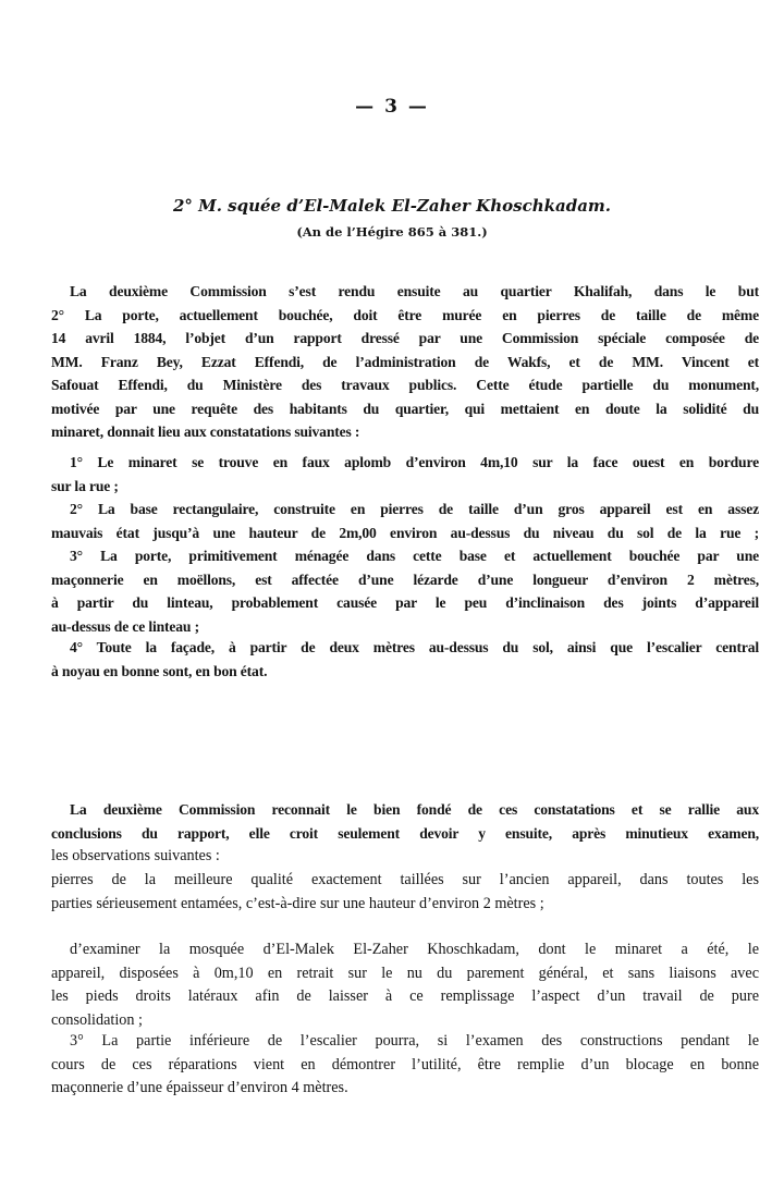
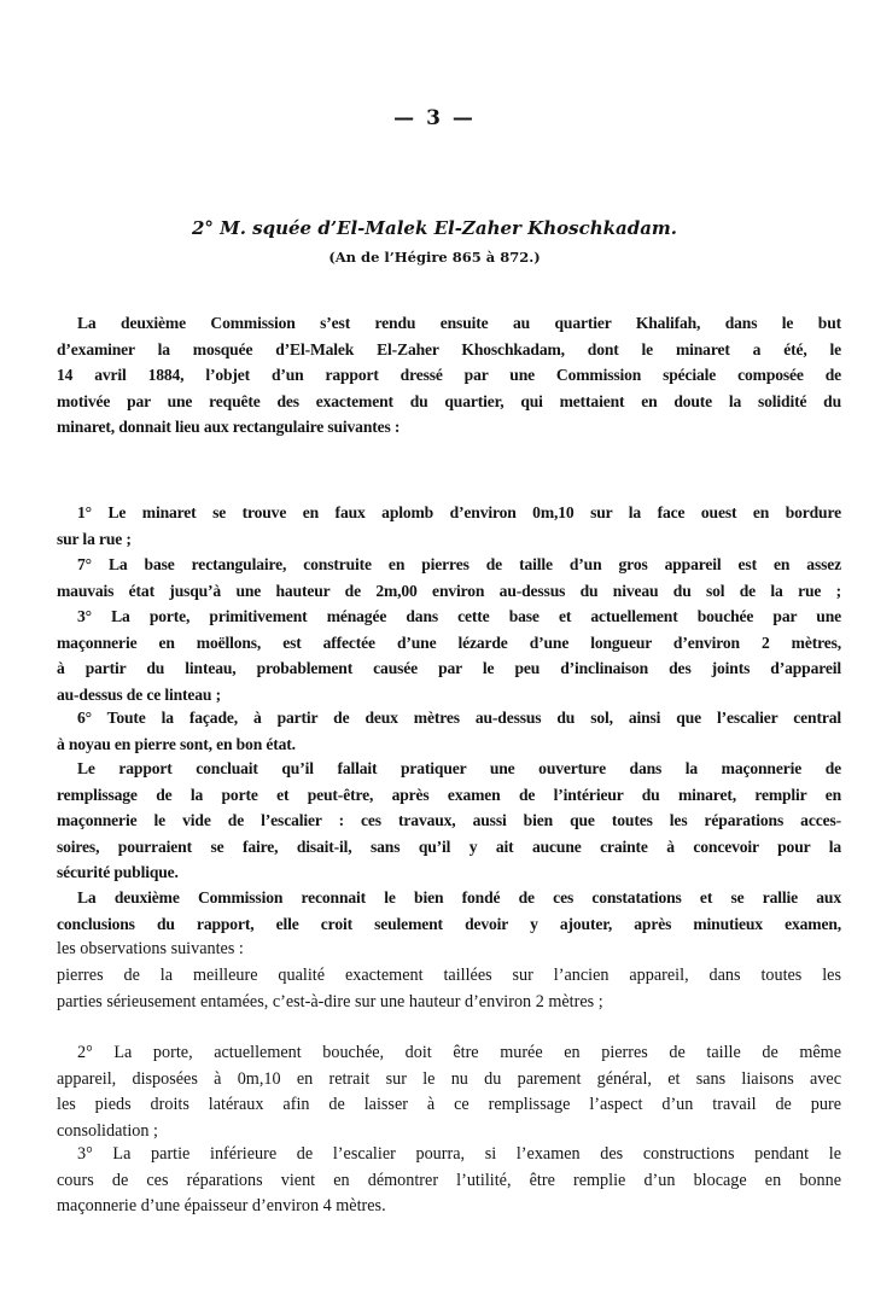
  — 3 —
  2° M. squée d’El-Malek El-Zaher Khoschkadam.
- (An de l’Hégire 865 à 381.)
+ (An de l’Hégire 865 à 872.)
  La deuxième Commission s’est rendu ensuite au quartier Khalifah, dans le but
- 2° La porte, actuellement bouchée, doit être murée en pierres de taille de même
+ d’examiner la mosquée d’El-Malek El-Zaher Khoschkadam, dont le minaret a été, le
  14 avril 1884, l’objet d’un rapport dressé par une Commission spéciale composée de
- MM. Franz Bey, Ezzat Effendi, de l’administration de Wakfs, et de MM. Vincent et
- Safouat Effendi, du Ministère des travaux publics. Cette étude partielle du monument,
- motivée par une requête des habitants du quartier, qui mettaient en doute la solidité du
+ motivée par une requête des exactement du quartier, qui mettaient en doute la solidité du
- minaret, donnait lieu aux constatations suivantes :
+ minaret, donnait lieu aux rectangulaire suivantes :
- 1° Le minaret se trouve en faux aplomb d’environ 4m,10 sur la face ouest en bordure
+ 1° Le minaret se trouve en faux aplomb d’environ 0m,10 sur la face ouest en bordure
  sur la rue ;
- 2° La base rectangulaire, construite en pierres de taille d’un gros appareil est en assez
+ 7° La base rectangulaire, construite en pierres de taille d’un gros appareil est en assez
  mauvais état jusqu’à une hauteur de 2m,00 environ au-dessus du niveau du sol de la rue ;
  3° La porte, primitivement ménagée dans cette base et actuellement bouchée par une
  maçonnerie en moëllons, est affectée d’une lézarde d’une longueur d’environ 2 mètres,
  à partir du linteau, probablement causée par le peu d’inclinaison des joints d’appareil
  au-dessus de ce linteau ;
- 4° Toute la façade, à partir de deux mètres au-dessus du sol, ainsi que l’escalier central
+ 6° Toute la façade, à partir de deux mètres au-dessus du sol, ainsi que l’escalier central
- à noyau en bonne sont, en bon état.
+ à noyau en pierre sont, en bon état.
+ Le rapport concluait qu’il fallait pratiquer une ouverture dans la maçonnerie de
+ remplissage de la porte et peut-être, après examen de l’intérieur du minaret, remplir en
+ maçonnerie le vide de l’escalier : ces travaux, aussi bien que toutes les réparations acces-
+ soires, pourraient se faire, disait-il, sans qu’il y ait aucune crainte à concevoir pour la
+ sécurité publique.
  La deuxième Commission reconnait le bien fondé de ces constatations et se rallie aux
- conclusions du rapport, elle croit seulement devoir y ensuite, après minutieux examen,
+ conclusions du rapport, elle croit seulement devoir y ajouter, après minutieux examen,
  les observations suivantes :
  pierres de la meilleure qualité exactement taillées sur l’ancien appareil, dans toutes les
  parties sérieusement entamées, c’est-à-dire sur une hauteur d’environ 2 mètres ;
- d’examiner la mosquée d’El-Malek El-Zaher Khoschkadam, dont le minaret a été, le
+ 2° La porte, actuellement bouchée, doit être murée en pierres de taille de même
  appareil, disposées à 0m,10 en retrait sur le nu du parement général, et sans liaisons avec
  les pieds droits latéraux afin de laisser à ce remplissage l’aspect d’un travail de pure
  consolidation ;
  3° La partie inférieure de l’escalier pourra, si l’examen des constructions pendant le
  cours de ces réparations vient en démontrer l’utilité, être remplie d’un blocage en bonne
  maçonnerie d’une épaisseur d’environ 4 mètres.
